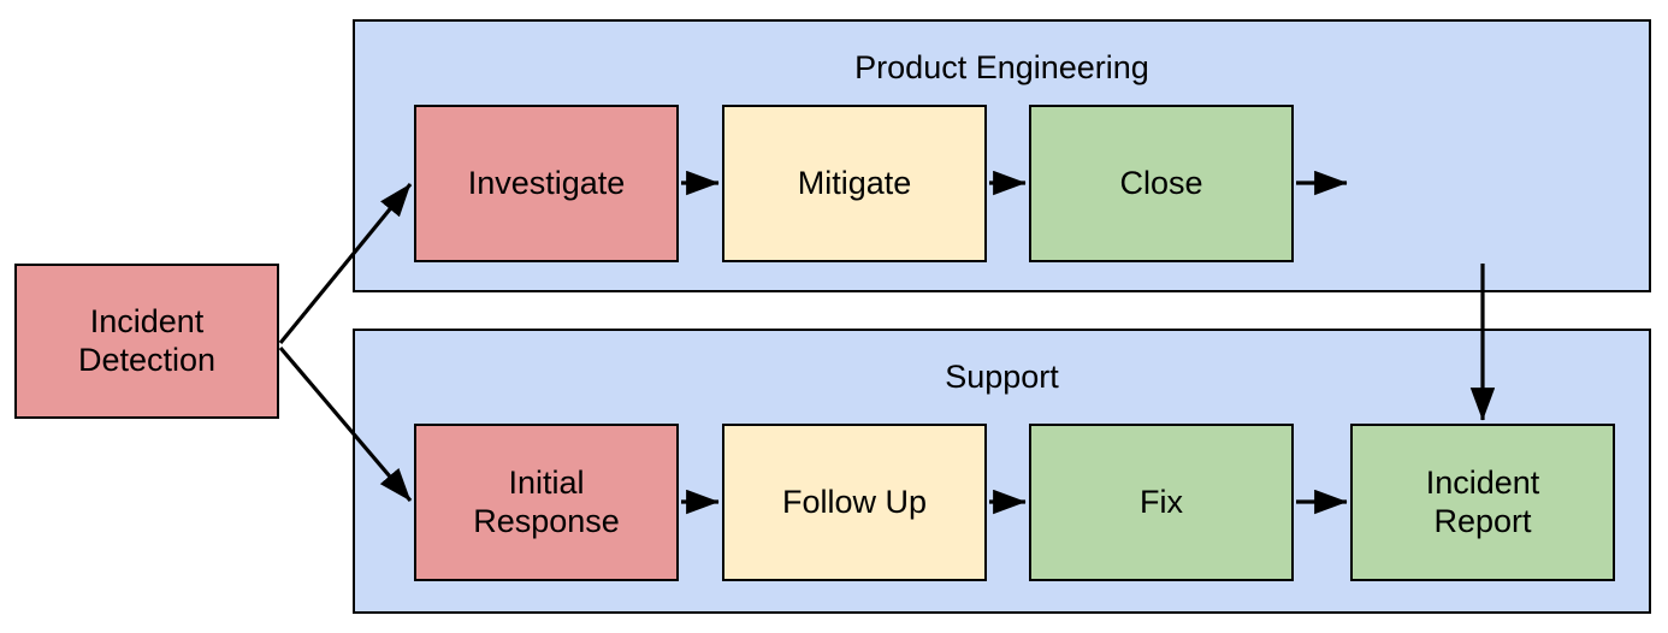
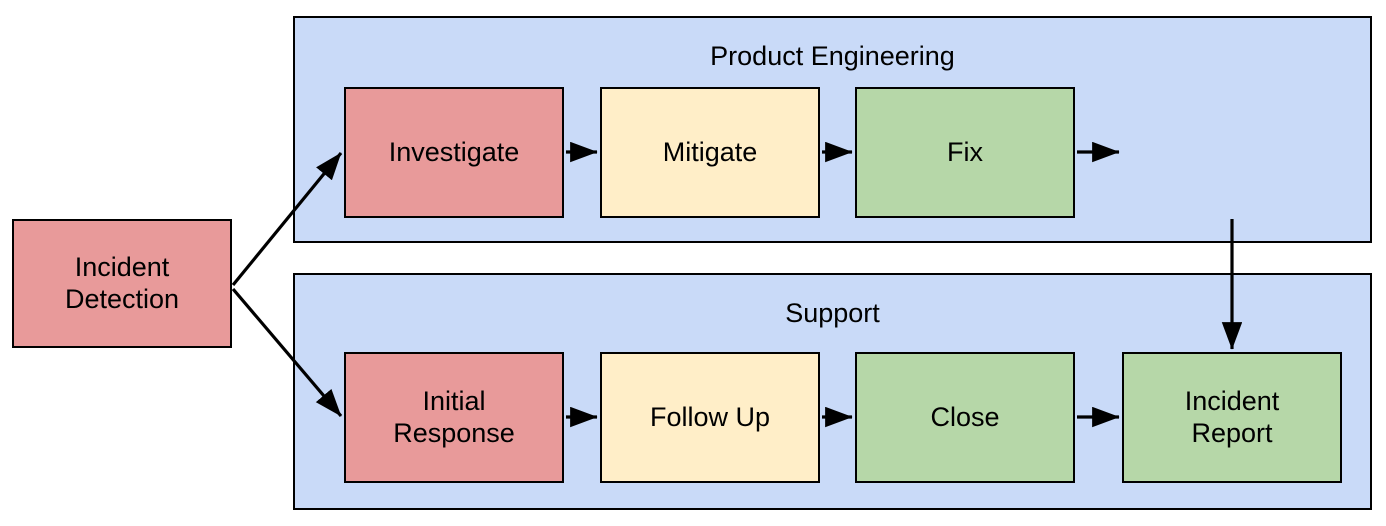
  Product Engineering
  Support
  Incident
  Detection
  Investigate
  Mitigate
- Close
+ Fix
  Initial
  Response
  Follow Up
- Fix
+ Close
  Incident
  Report
